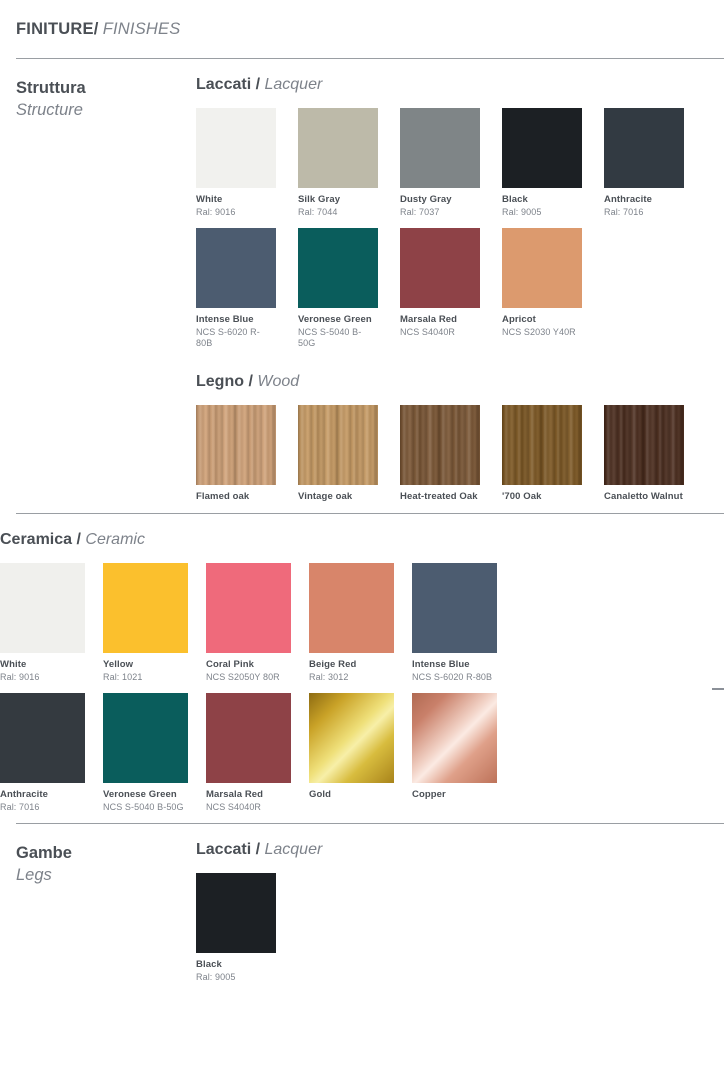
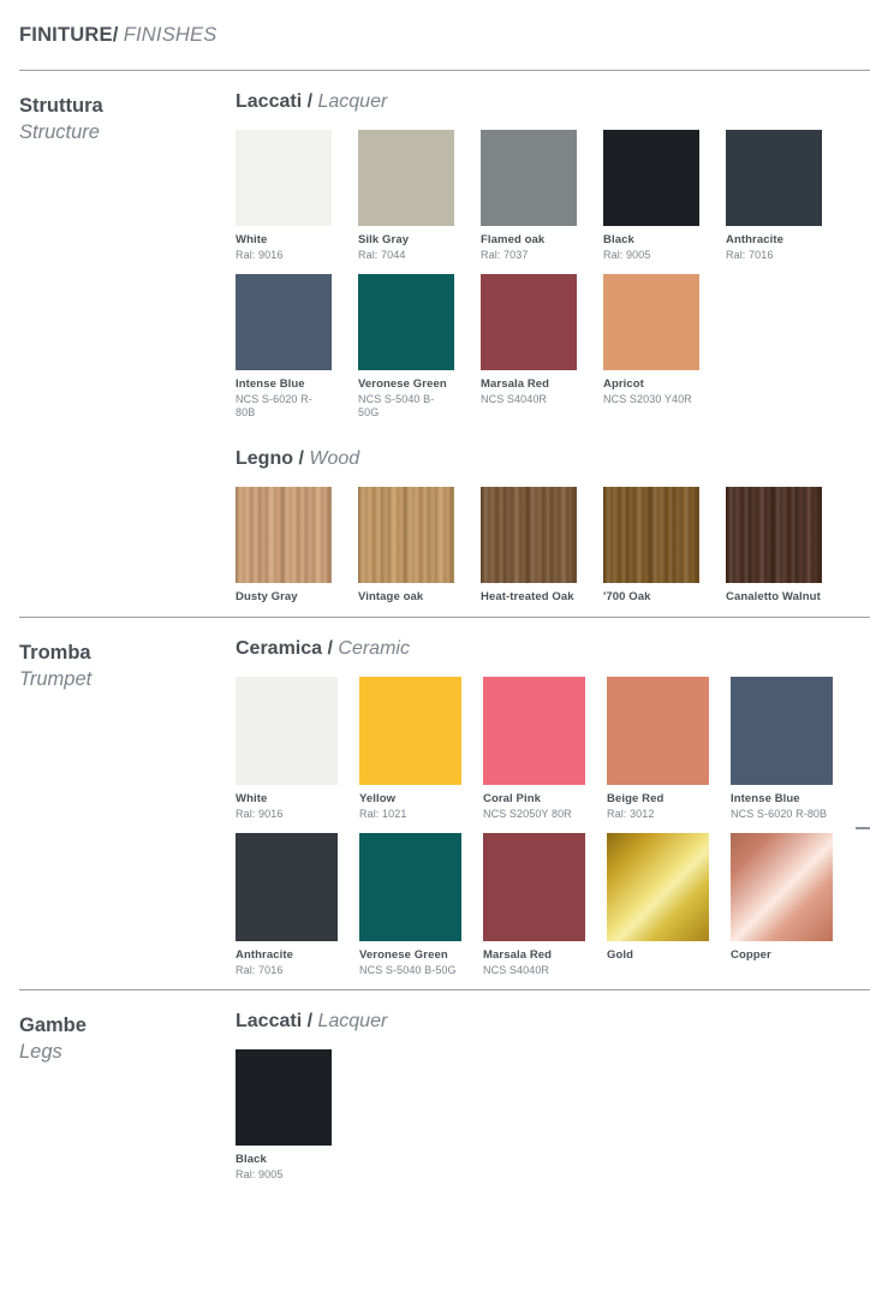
  FINITURE/ FINISHES
  Struttura
  Structure
  Laccati / Lacquer
  White
  Ral: 9016
  Silk Gray
  Ral: 7044
- Dusty Gray
+ Flamed oak
  Ral: 7037
  Black
  Ral: 9005
  Anthracite
  Ral: 7016
  Intense Blue
  NCS S-6020 R-80B
  Veronese Green
  NCS S-5040 B-50G
  Marsala Red
  NCS S4040R
  Apricot
  NCS S2030 Y40R
  Legno / Wood
- Flamed oak
+ Dusty Gray
  Vintage oak
  Heat-treated Oak
  '700 Oak
  Canaletto Walnut
+ Tromba
+ Trumpet
  Ceramica / Ceramic
  White
  Ral: 9016
  Yellow
  Ral: 1021
  Coral Pink
  NCS S2050Y 80R
  Beige Red
  Ral: 3012
  Intense Blue
  NCS S-6020 R-80B
  Anthracite
  Ral: 7016
  Veronese Green
  NCS S-5040 B-50G
  Marsala Red
  NCS S4040R
  Gold
  Copper
  Gambe
  Legs
  Laccati / Lacquer
  Black
  Ral: 9005
